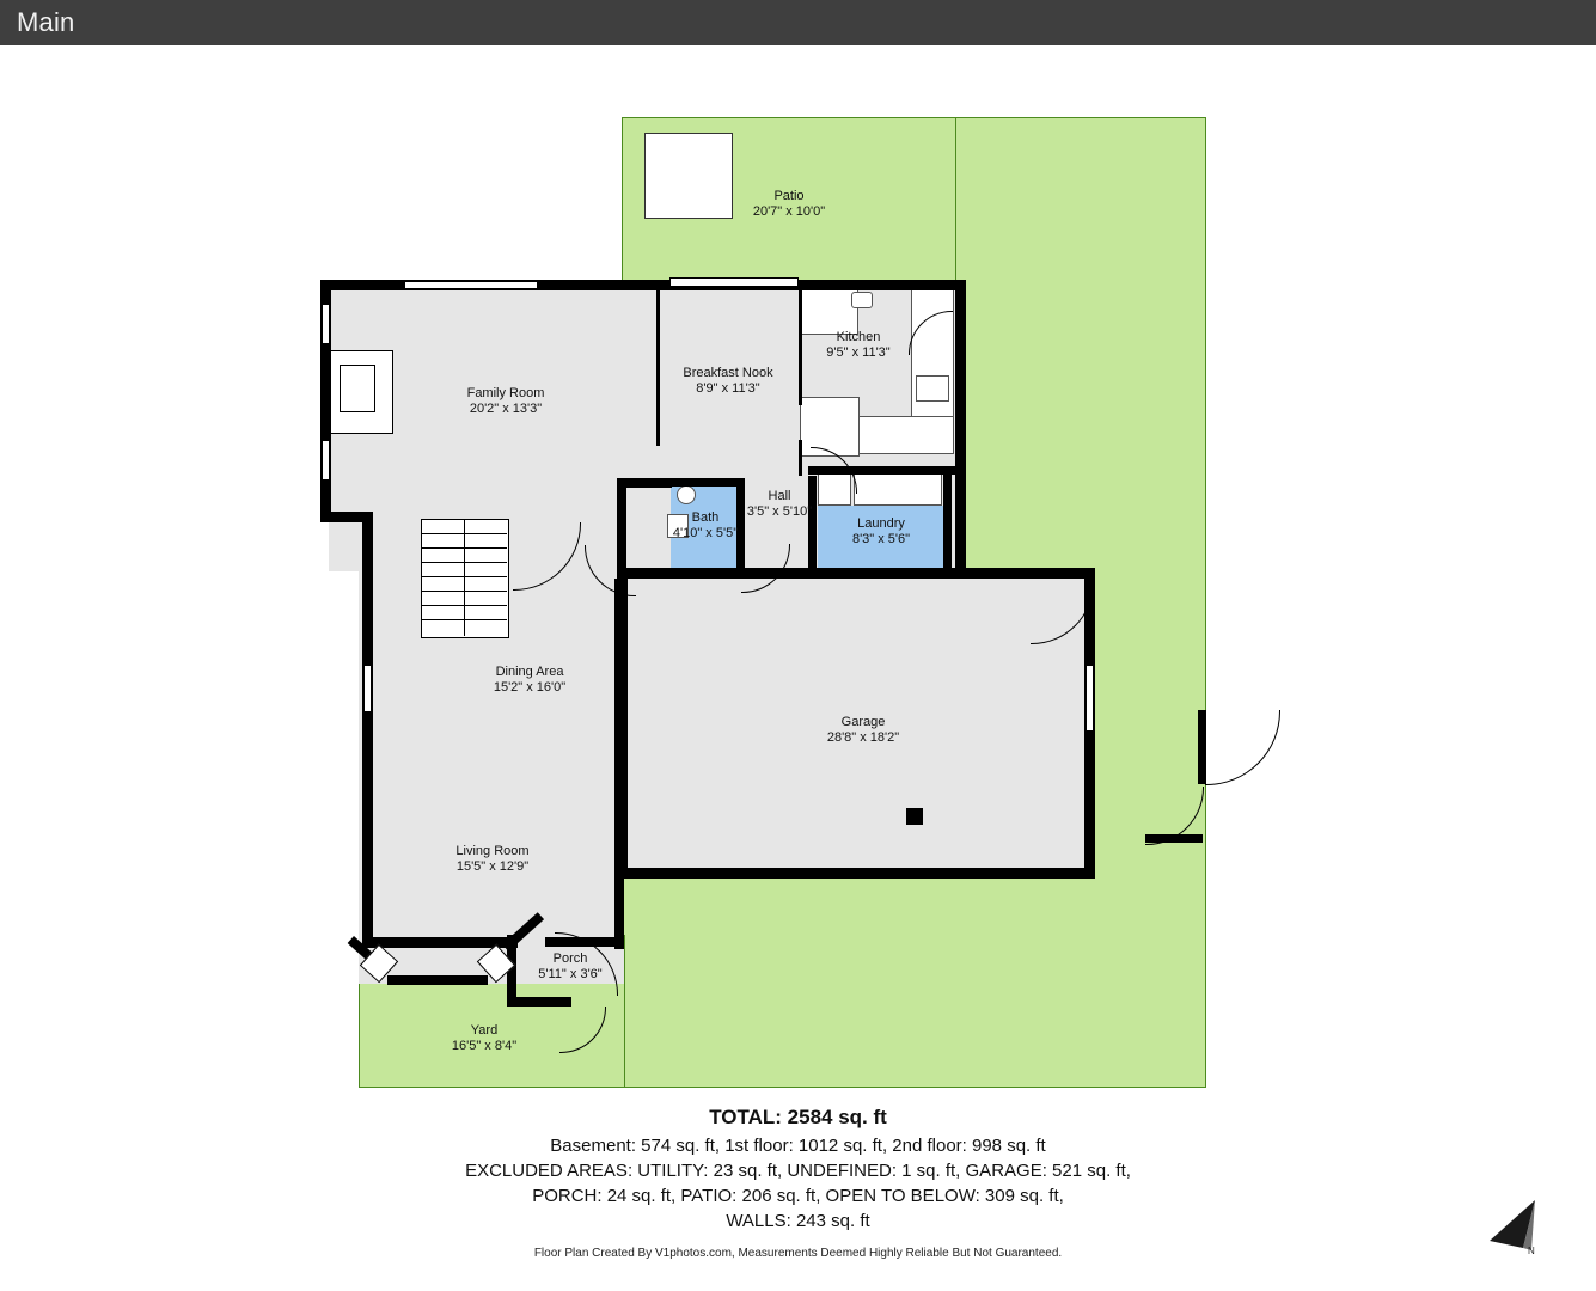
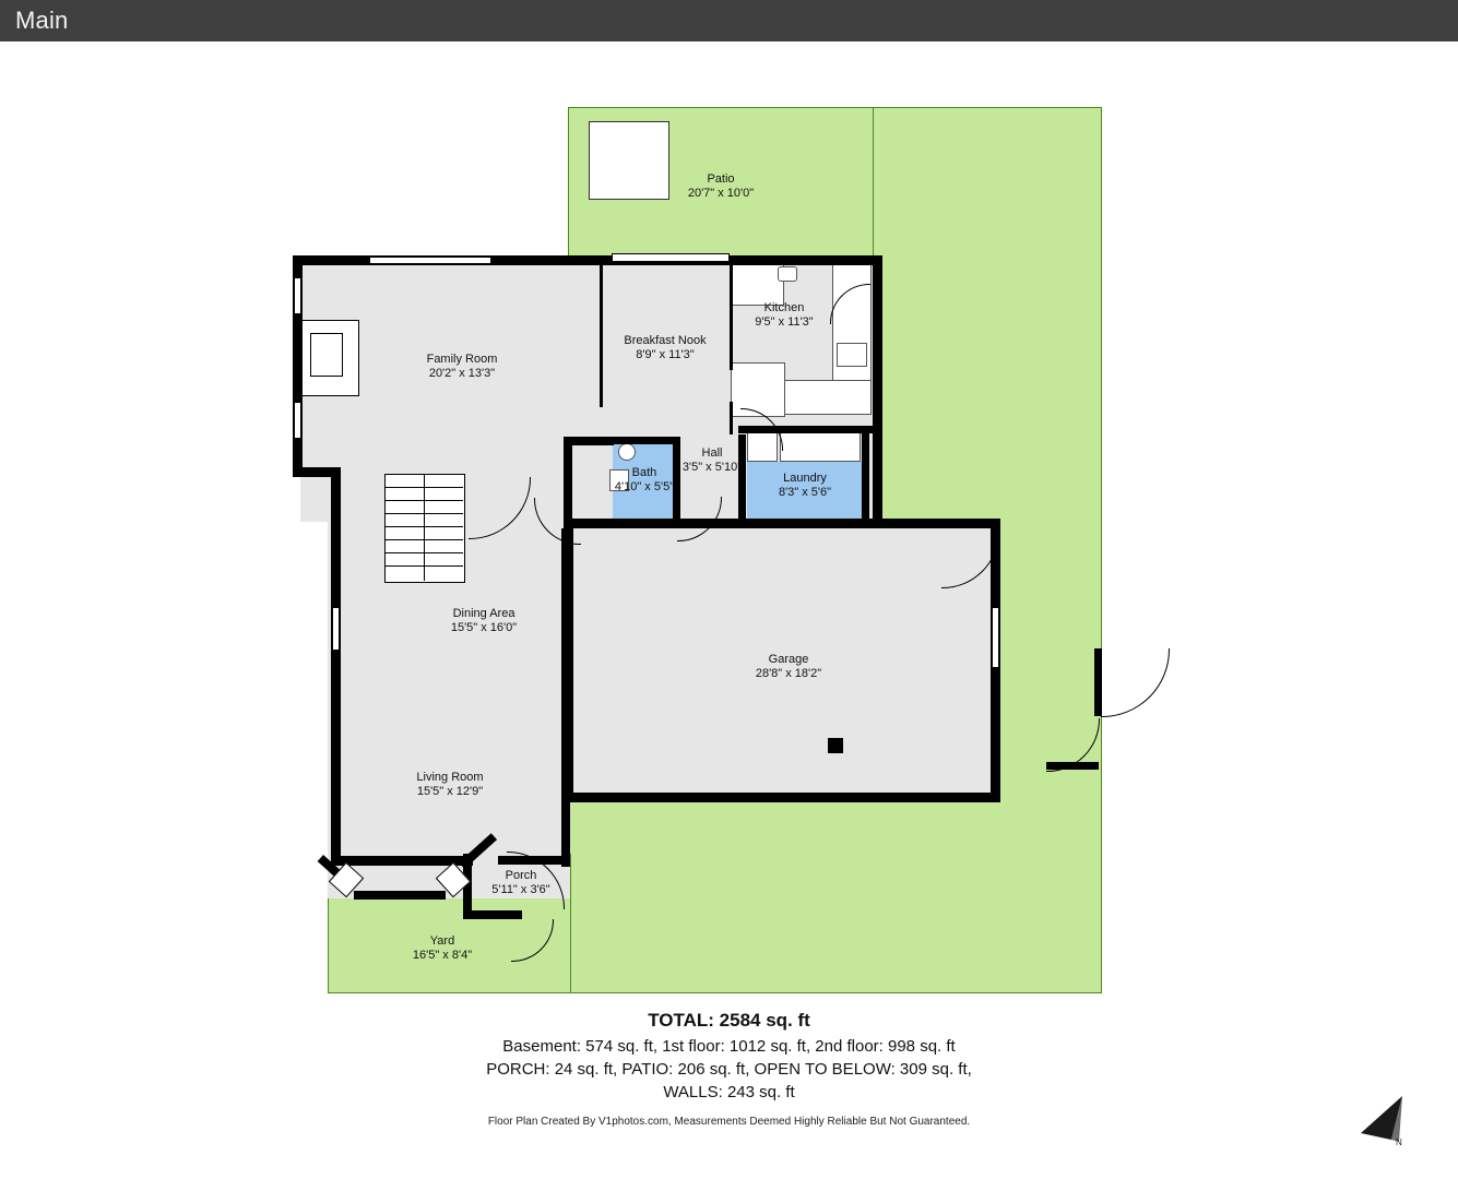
  Main
  Patio
  20'7" x 10'0"
  Kitchen
  9'5" x 11'3"
  Breakfast Nook
  8'9" x 11'3"
  Family Room
  20'2" x 13'3"
  Hall
  3'5" x 5'10"
  Bath
  4'10" x 5'5"
  Laundry
  8'3" x 5'6"
  Dining Area
- 15'2" x 16'0"
+ 15'5" x 16'0"
  Garage
  28'8" x 18'2"
  Living Room
  15'5" x 12'9"
  Porch
  5'11" x 3'6"
  Yard
  16'5" x 8'4"
  TOTAL: 2584 sq. ft
  Basement: 574 sq. ft, 1st floor: 1012 sq. ft, 2nd floor: 998 sq. ft
- EXCLUDED AREAS: UTILITY: 23 sq. ft, UNDEFINED: 1 sq. ft, GARAGE: 521 sq. ft,
  PORCH: 24 sq. ft, PATIO: 206 sq. ft, OPEN TO BELOW: 309 sq. ft,
  WALLS: 243 sq. ft
  Floor Plan Created By V1photos.com, Measurements Deemed Highly Reliable But Not Guaranteed.
  N
